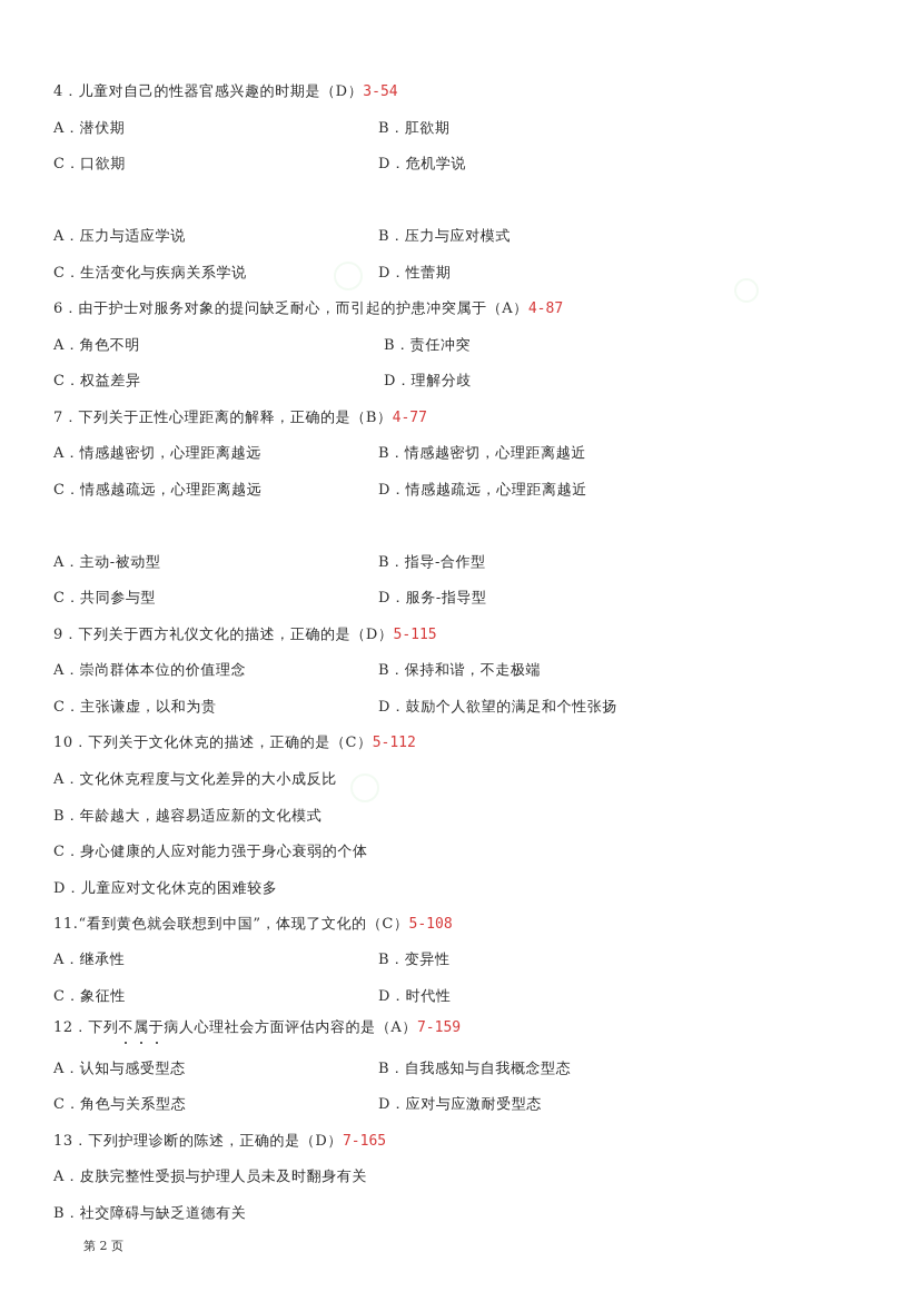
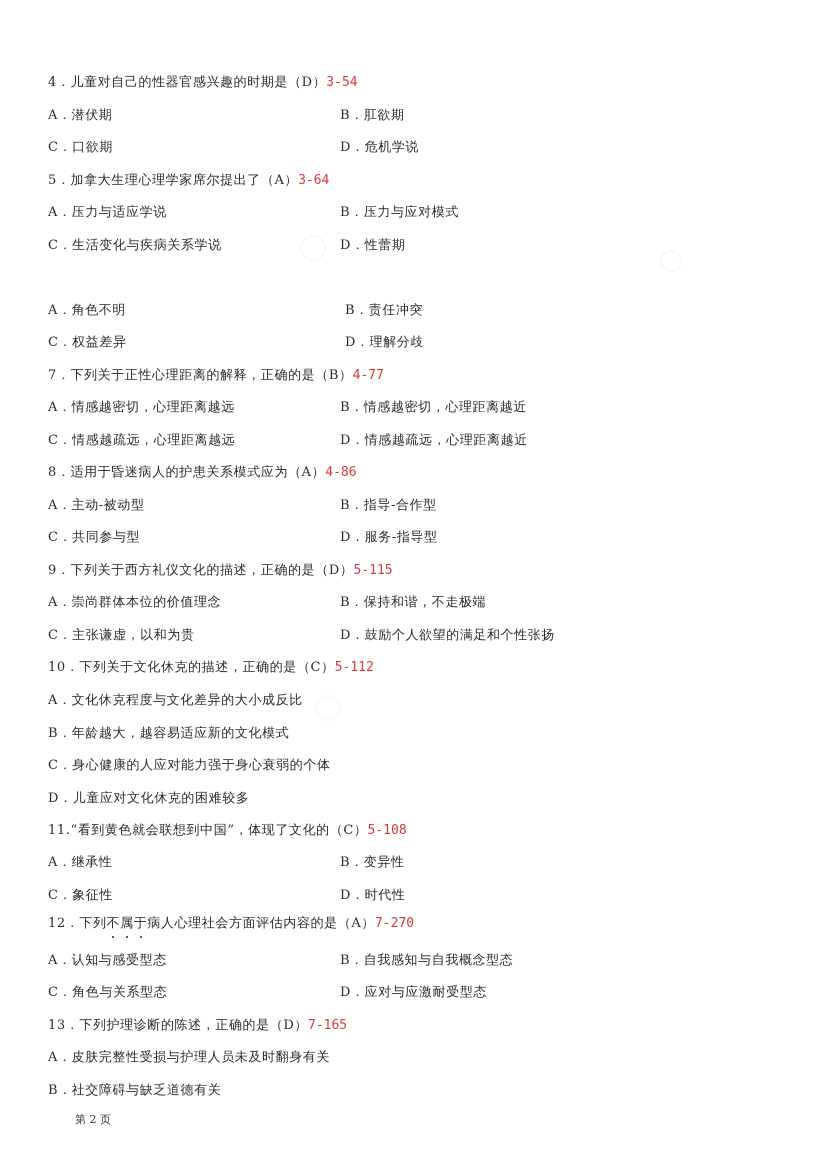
  4．儿童对自己的性器官感兴趣的时期是（D）3-54
  A．潜伏期
  B．肛欲期
  C．口欲期
  D．危机学说
+ 5．加拿大生理心理学家席尔提出了（A）3-64
  A．压力与适应学说
  B．压力与应对模式
  C．生活变化与疾病关系学说
  D．性蕾期
- 6．由于护士对服务对象的提问缺乏耐心，而引起的护患冲突属于（A）4-87
  A．角色不明
  B．责任冲突
  C．权益差异
  D．理解分歧
  7．下列关于正性心理距离的解释，正确的是（B）4-77
  A．情感越密切，心理距离越远
  B．情感越密切，心理距离越近
  C．情感越疏远，心理距离越远
  D．情感越疏远，心理距离越近
+ 8．适用于昏迷病人的护患关系模式应为（A）4-86
  A．主动-被动型
  B．指导-合作型
  C．共同参与型
  D．服务-指导型
  9．下列关于西方礼仪文化的描述，正确的是（D）5-115
  A．崇尚群体本位的价值理念
  B．保持和谐，不走极端
  C．主张谦虚，以和为贵
  D．鼓励个人欲望的满足和个性张扬
  10．下列关于文化休克的描述，正确的是（C）5-112
  A．文化休克程度与文化差异的大小成反比
  B．年龄越大，越容易适应新的文化模式
  C．身心健康的人应对能力强于身心衰弱的个体
  D．儿童应对文化休克的困难较多
  11.“看到黄色就会联想到中国”，体现了文化的（C）5-108
  A．继承性
  B．变异性
  C．象征性
  D．时代性
- 12．下列不属于病人心理社会方面评估内容的是（A）7-159
+ 12．下列不属于病人心理社会方面评估内容的是（A）7-270
  A．认知与感受型态
  B．自我感知与自我概念型态
  C．角色与关系型态
  D．应对与应激耐受型态
  13．下列护理诊断的陈述，正确的是（D）7-165
  A．皮肤完整性受损与护理人员未及时翻身有关
  B．社交障碍与缺乏道德有关
  第 2 页
